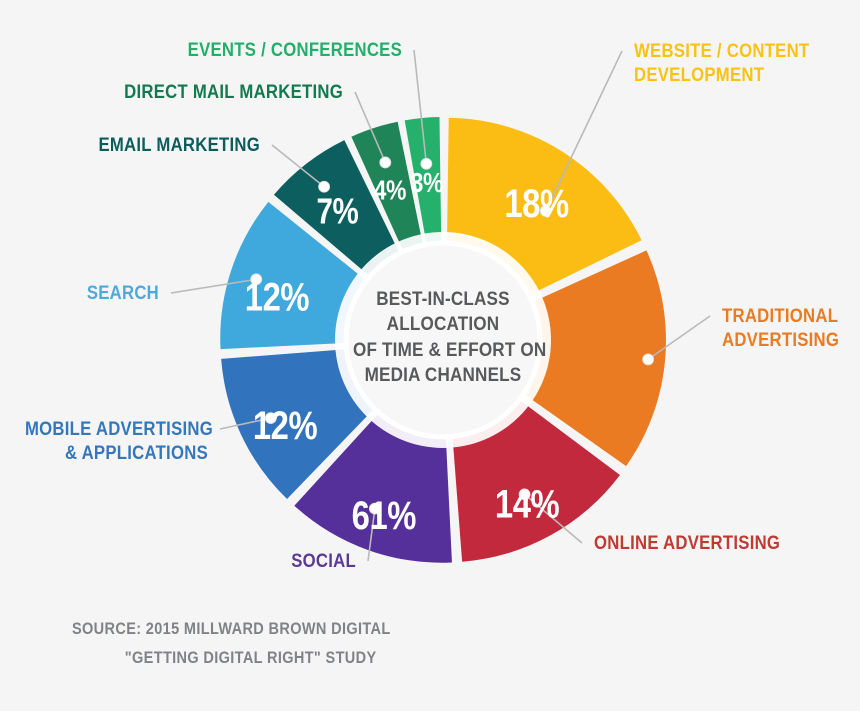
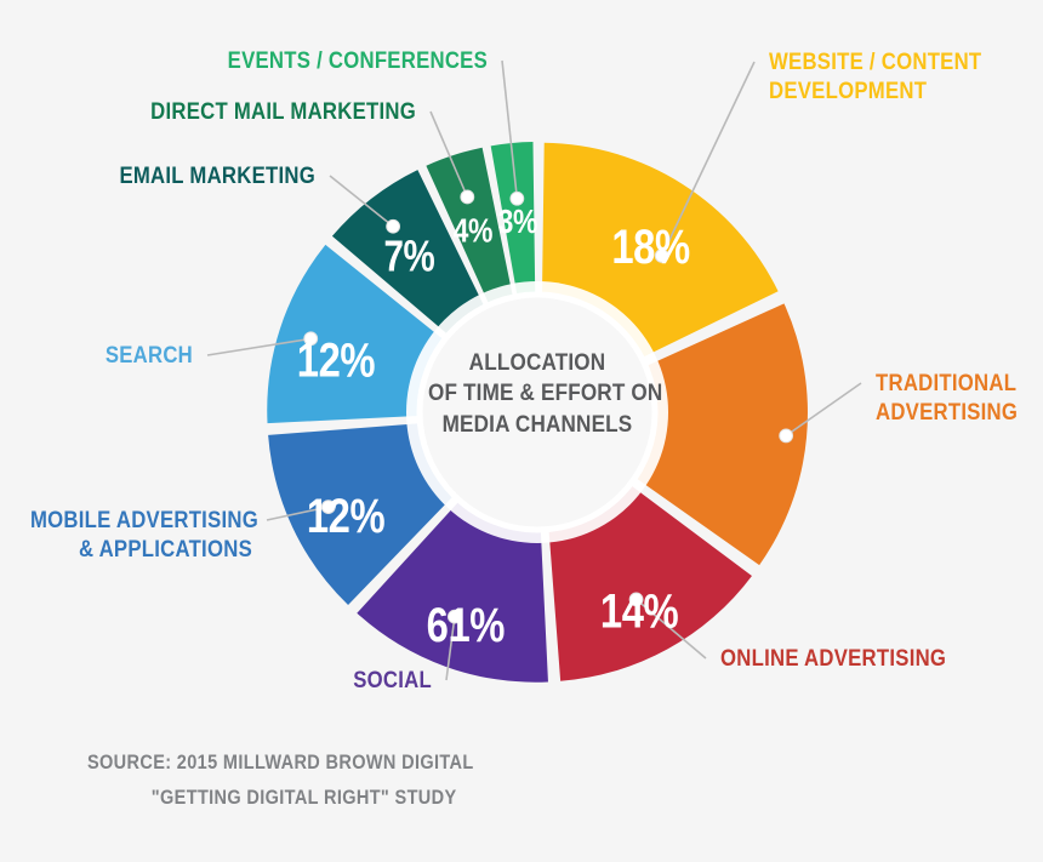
  18%
  14%
  61%
  12%
  12%
  7%
  4%
  3%
- BEST-IN-CLASS
  ALLOCATION
  OF TIME & EFFORT ON
  MEDIA CHANNELS
  WEBSITE / CONTENT
  DEVELOPMENT
  TRADITIONAL
  ADVERTISING
  ONLINE ADVERTISING
  SOCIAL
  MOBILE ADVERTISING
  & APPLICATIONS
  SEARCH
  EMAIL MARKETING
  DIRECT MAIL MARKETING
  EVENTS / CONFERENCES
  SOURCE: 2015 MILLWARD BROWN DIGITAL
  "GETTING DIGITAL RIGHT" STUDY
